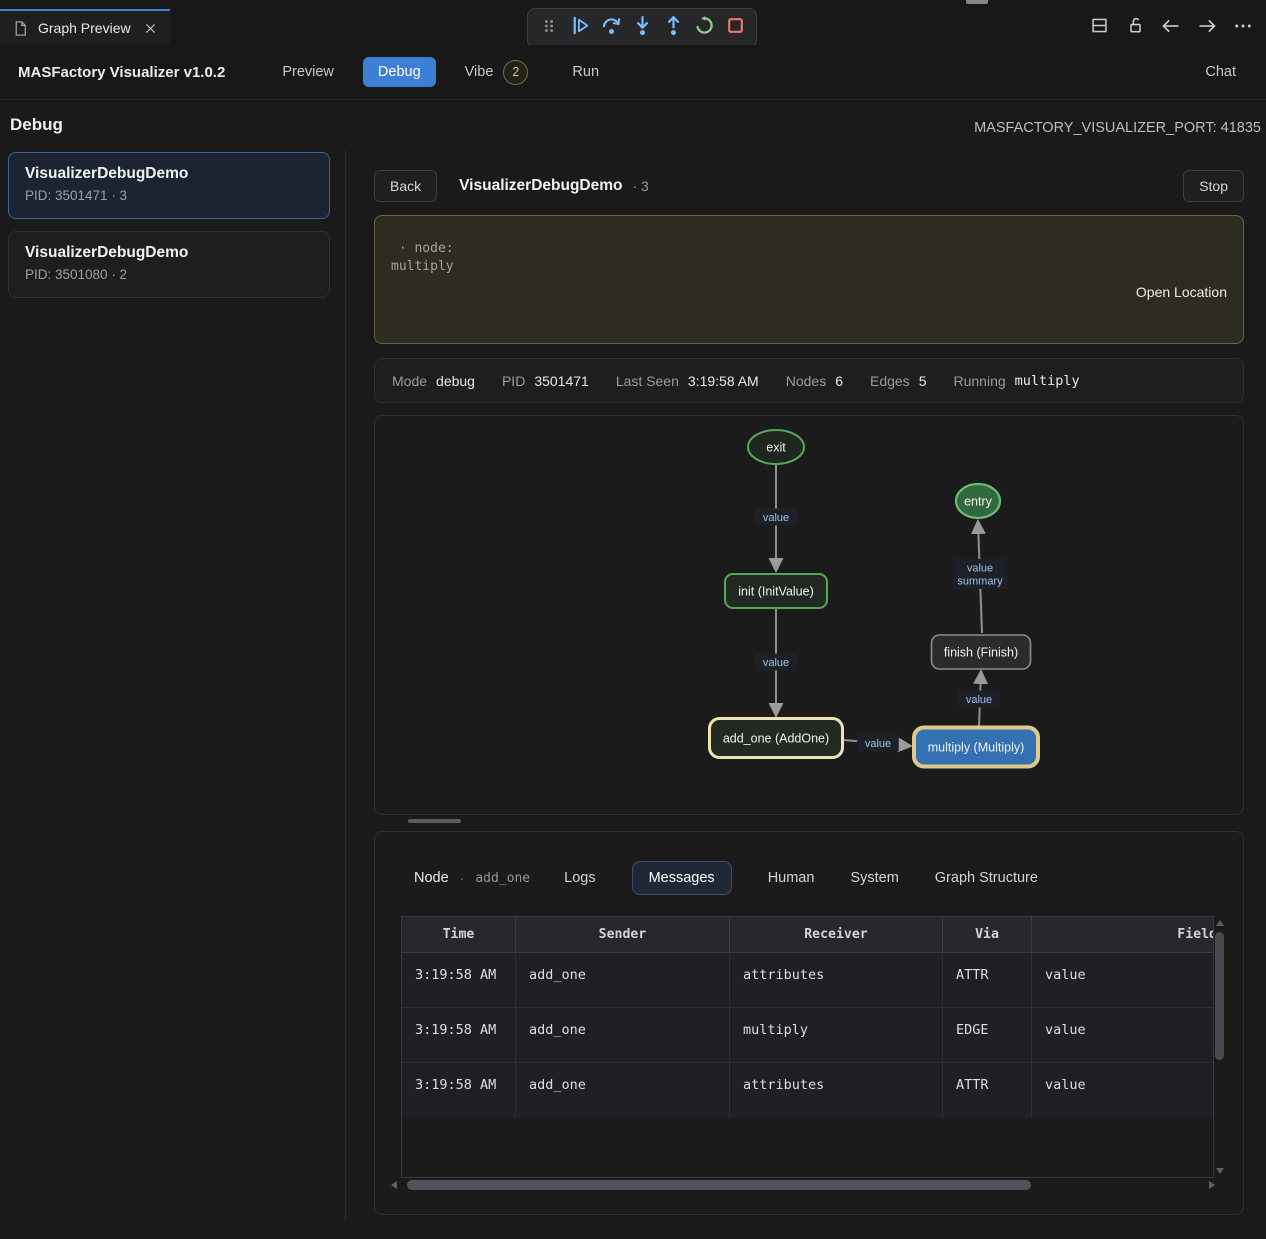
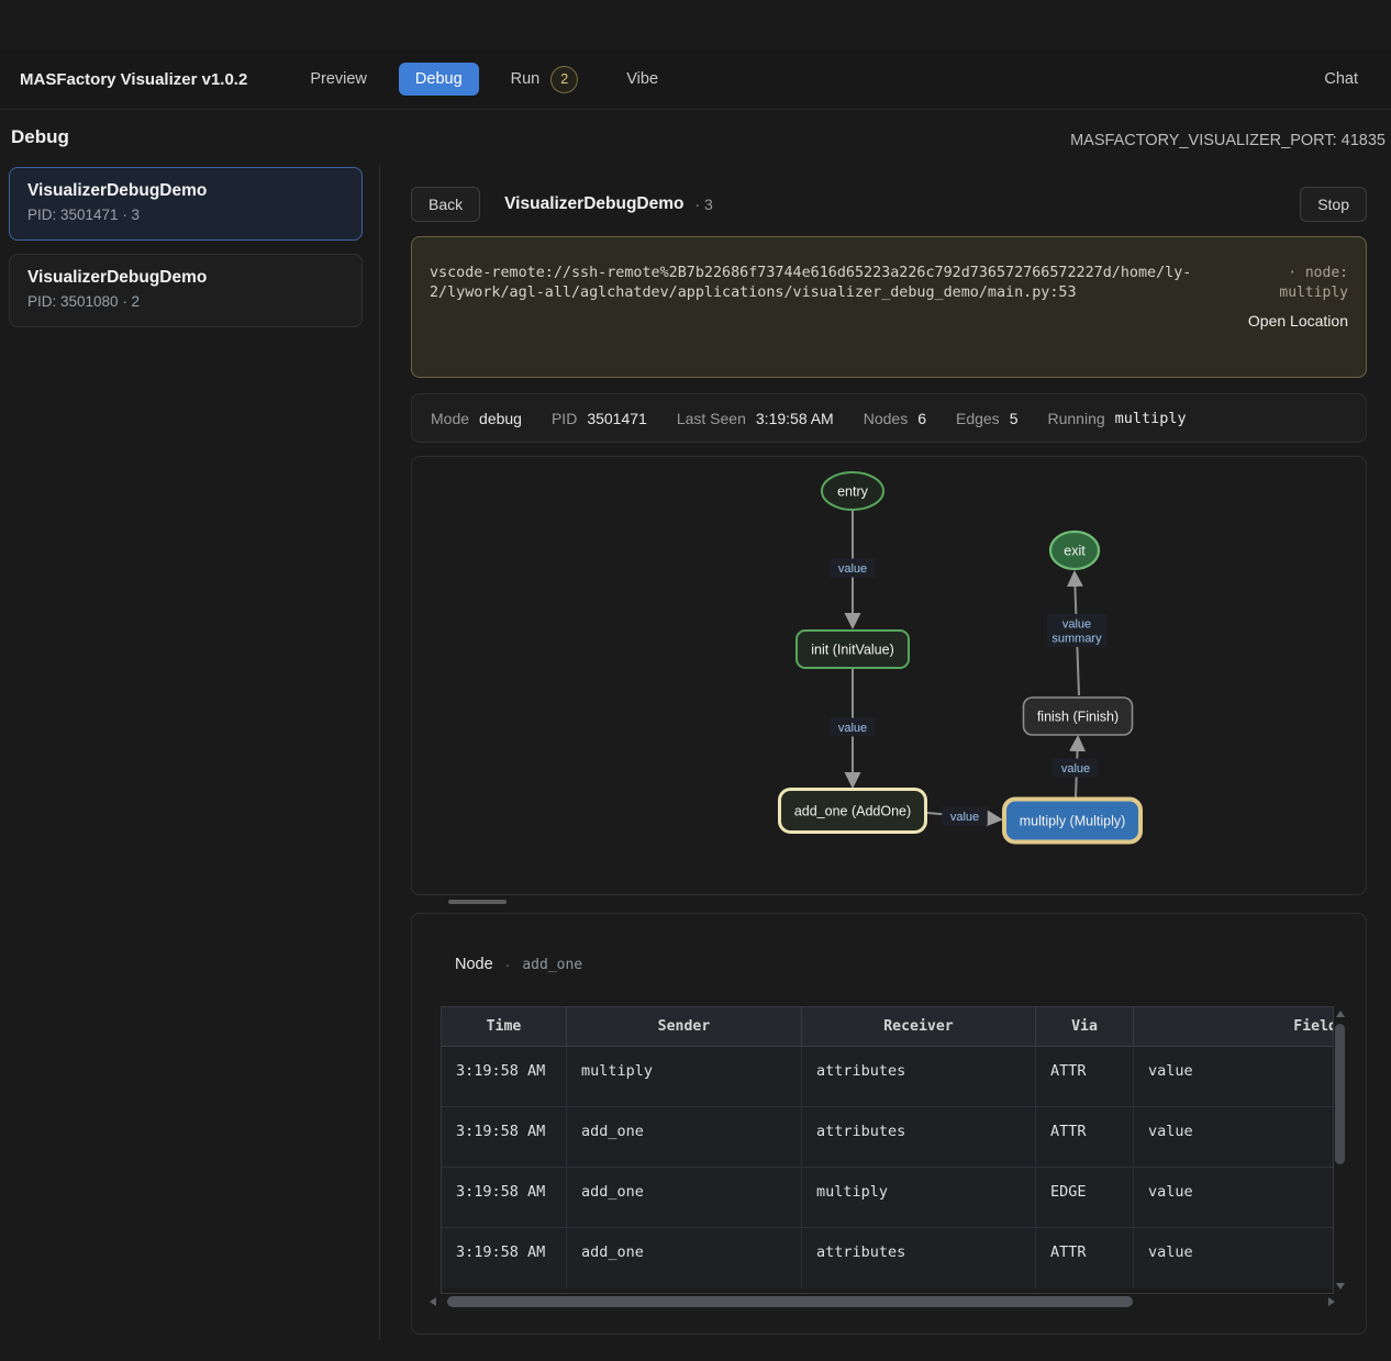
- Graph Preview
  MASFactory Visualizer v1.0.2
  Preview
  Debug
- Vibe
+ Run
  2
- Run
+ Vibe
  Chat
  Debug
  MASFACTORY_VISUALIZER_PORT: 41835
  VisualizerDebugDemo
  PID: 3501471 · 3
  VisualizerDebugDemo
  PID: 3501080 · 2
  Back
  VisualizerDebugDemo
  · 3
  Stop
+ vscode-remote://ssh-remote%2B7b22686f73744e616d65223a226c792d736572766572227d/home/ly-2/lywork/agl-all/aglchatdev/applications/visualizer_debug_demo/main.py:53
  · node:
  multiply
  Open Location
  Mode
  debug
  PID
  3501471
  Last Seen
  3:19:58 AM
  Nodes
  6
  Edges
  5
  Running
  multiply
  value
  value
  value
  value
  value summary
- exit
+ entry
  init (InitValue)
  add_one (AddOne)
  multiply (Multiply)
  finish (Finish)
- entry
+ exit
  Node
  ·
  add_one
- Logs
- Messages
- Human
- System
- Graph Structure
  Time	Sender	Receiver	Via	Field
+ 3:19:58 AM	multiply	attributes	ATTR	value
  3:19:58 AM	add_one	attributes	ATTR	value
  3:19:58 AM	add_one	multiply	EDGE	value
  3:19:58 AM	add_one	attributes	ATTR	value
